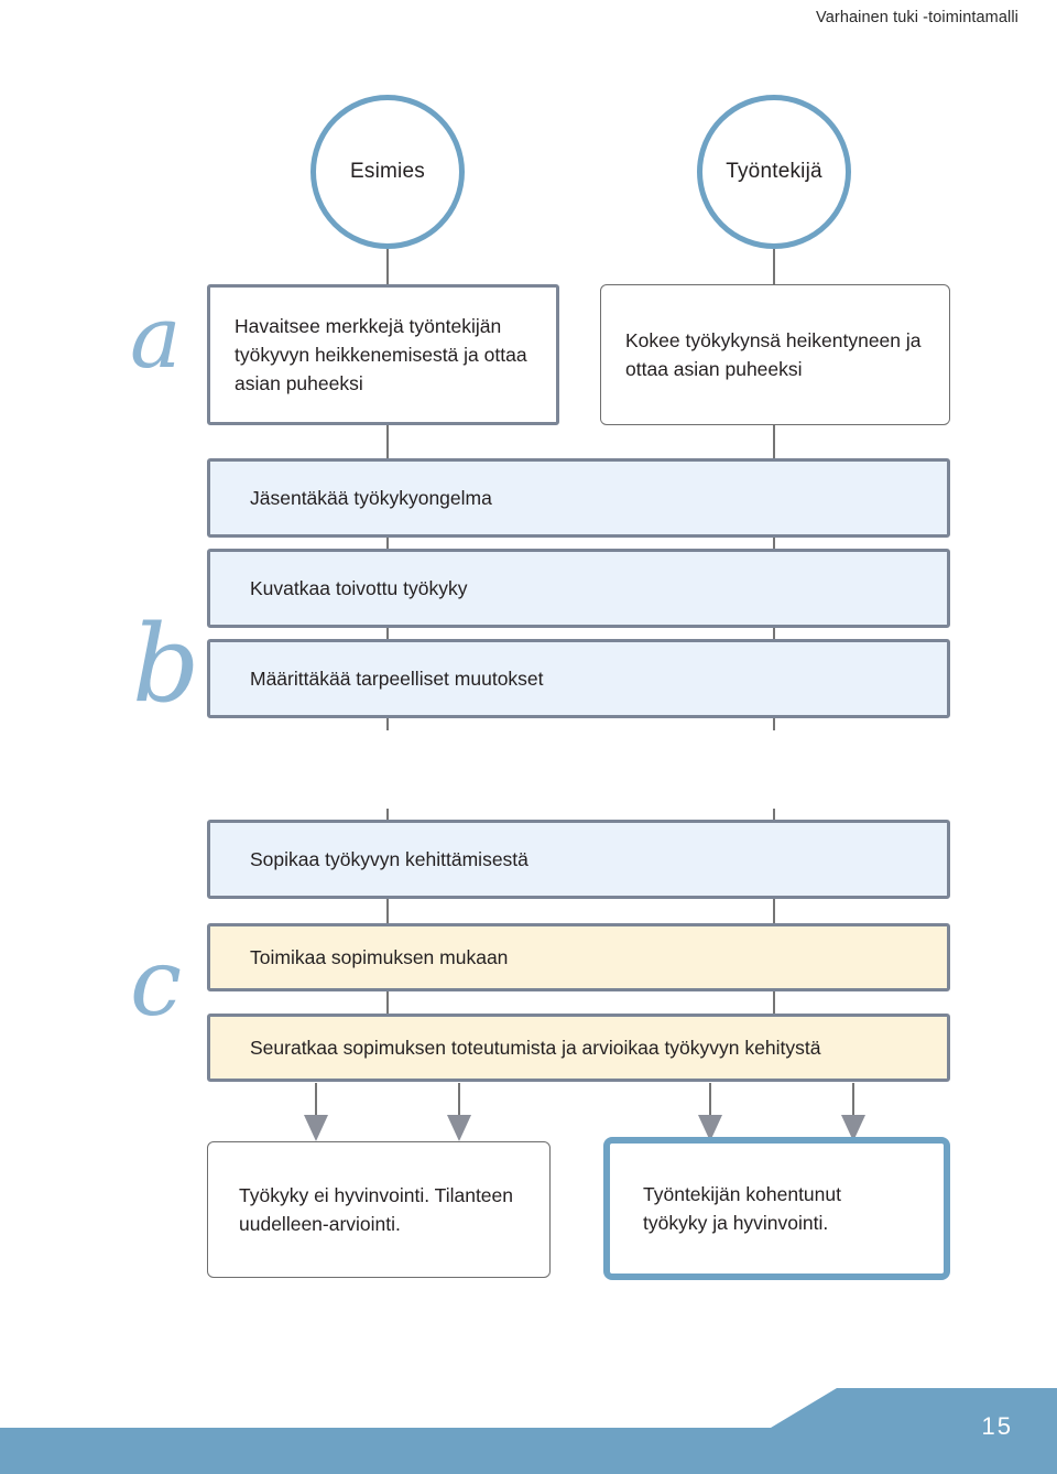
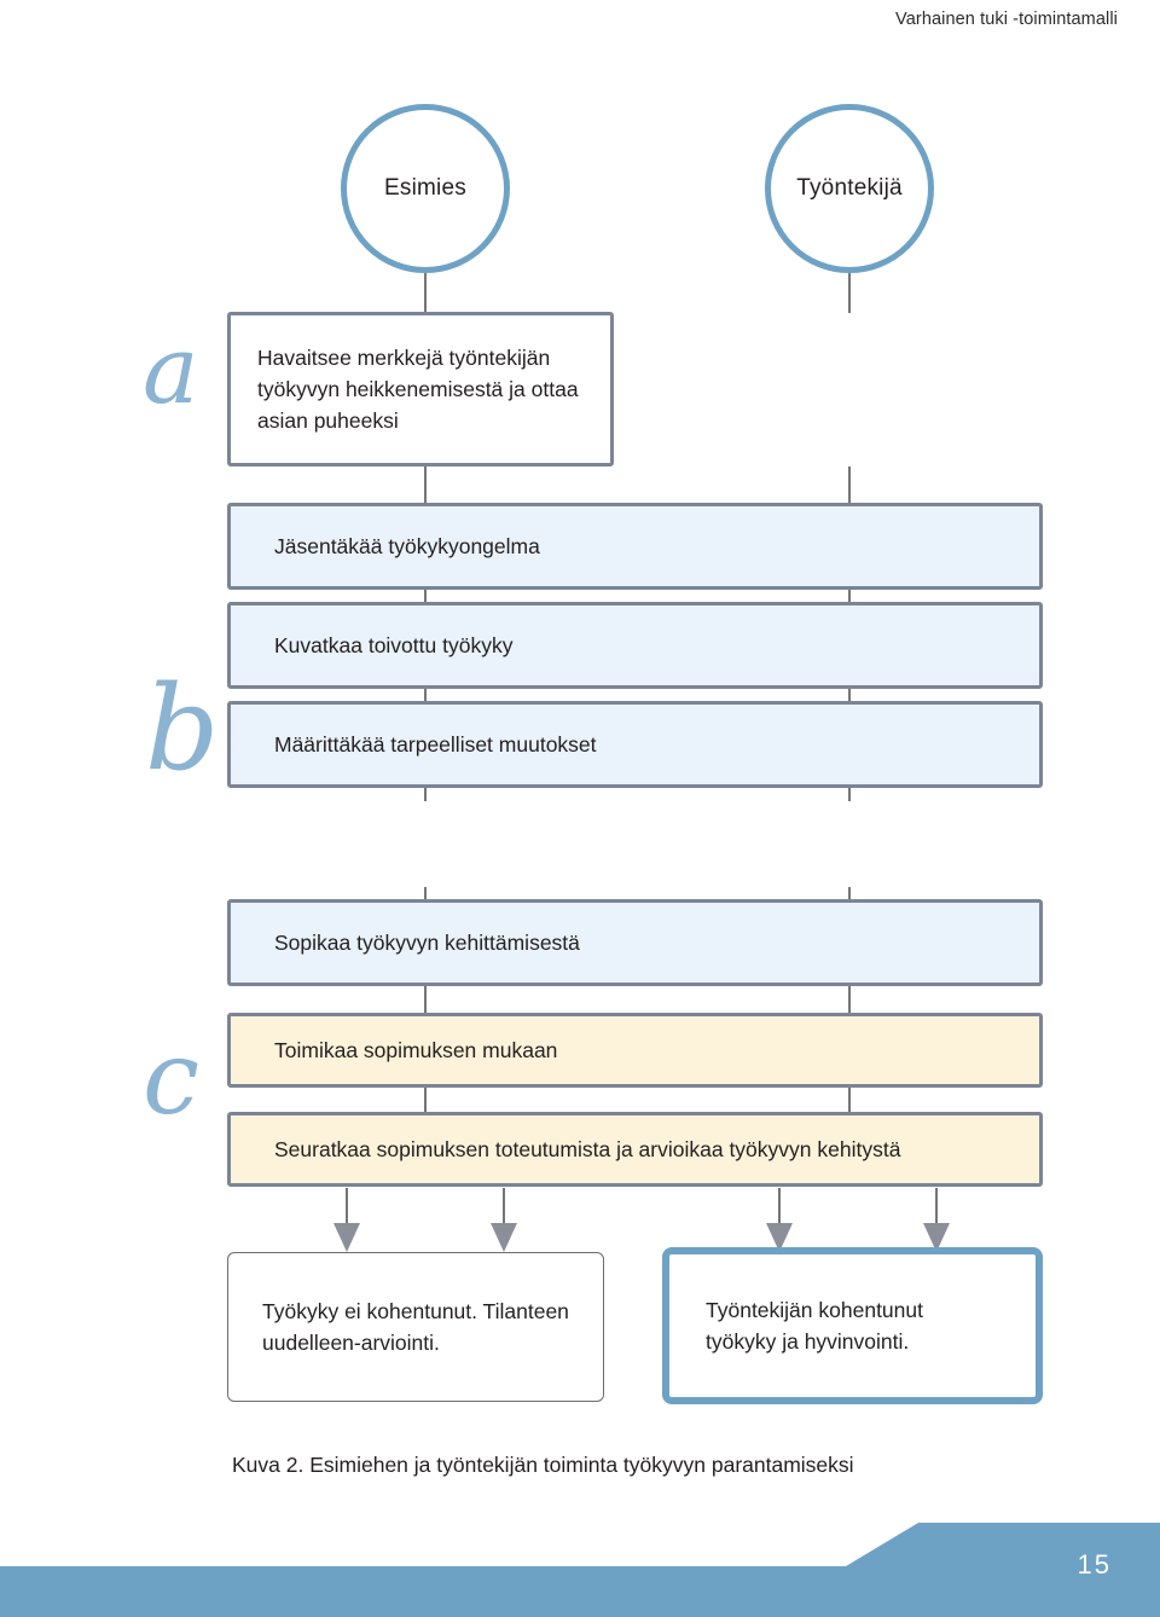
  Varhainen tuki -toimintamalli
  Esimies
  Työntekijä
  a
  b
  c
  Havaitsee merkkejä työntekijän työkyvyn heikkenemisestä ja ottaa asian puheeksi
- Kokee työkykynsä heikentyneen ja ottaa asian puheeksi
  Jäsentäkää työkykyongelma
  Kuvatkaa toivottu työkyky
  Määrittäkää tarpeelliset muutokset
  Sopikaa työkyvyn kehittämisestä
  Toimikaa sopimuksen mukaan
  Seuratkaa sopimuksen toteutumista ja arvioikaa työkyvyn kehitystä
- Työkyky ei hyvinvointi. Tilanteen uudelleen-arviointi.
+ Työkyky ei kohentunut. Tilanteen uudelleen-arviointi.
  Työntekijän kohentunut työkyky ja hyvinvointi.
+ Kuva 2. Esimiehen ja työntekijän toiminta työkyvyn parantamiseksi
  15
